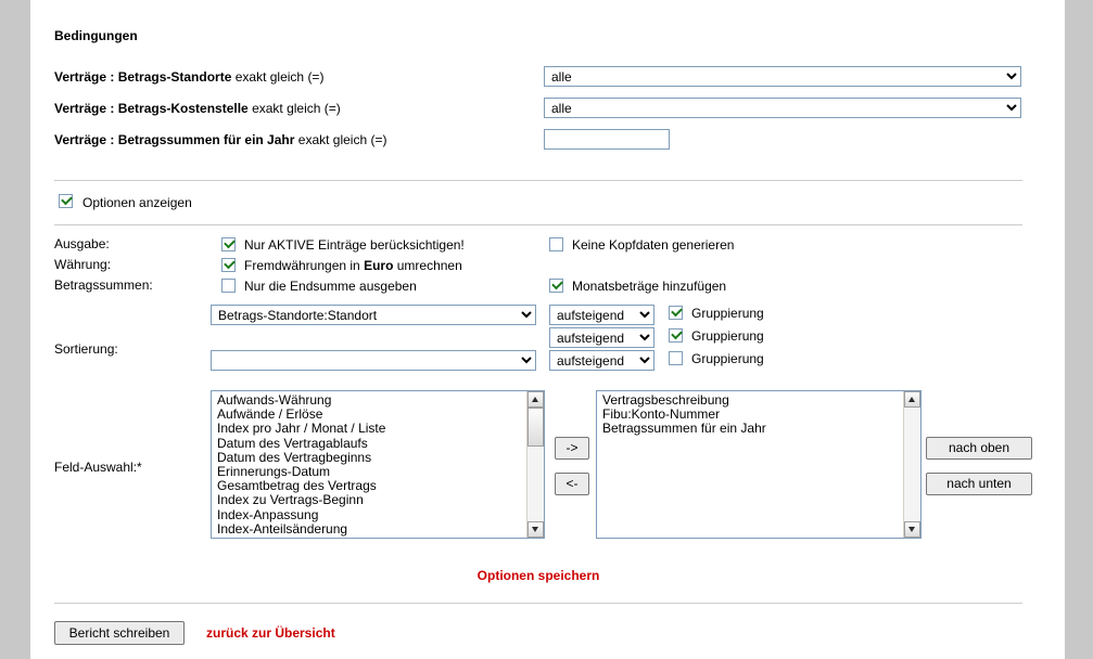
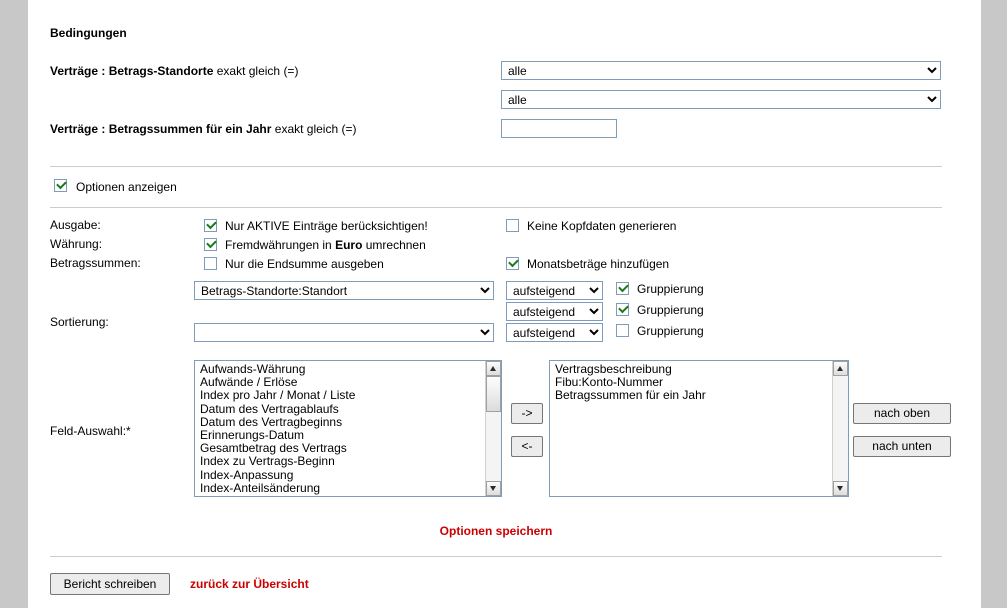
  Bedingungen
  Verträge : Betrags-Standorte exakt gleich (=)
  alle
- Verträge : Betrags-Kostenstelle exakt gleich (=)
  alle
  Verträge : Betragssummen für ein Jahr exakt gleich (=)
  Optionen anzeigen
  Ausgabe:
  Währung:
  Betragssummen:
  Nur AKTIVE Einträge berücksichtigen!
  Keine Kopfdaten generieren
  Fremdwährungen in Euro umrechnen
  Nur die Endsumme ausgeben
  Monatsbeträge hinzufügen
  Sortierung:
  Betrags-Standorte:Standort
  aufsteigend
  Gruppierung
  aufsteigend
  Gruppierung
  aufsteigend
  Gruppierung
  Feld-Auswahl:*
  Aufwands-Währung
  Aufwände / Erlöse
  Index pro Jahr / Monat / Liste
  Datum des Vertragablaufs
  Datum des Vertragbeginns
  Erinnerungs-Datum
  Gesamtbetrag des Vertrags
  Index zu Vertrags-Beginn
  Index-Anpassung
  Index-Anteilsänderung
  ->
  <-
  Vertragsbeschreibung
  Fibu:Konto-Nummer
  Betragssummen für ein Jahr
  nach oben
  nach unten
  Optionen speichern
  Bericht schreiben
  zurück zur Übersicht
